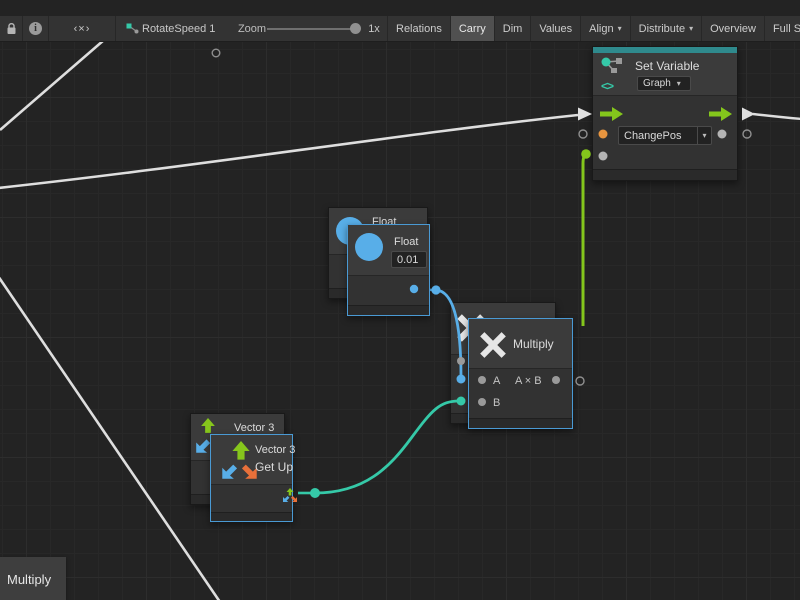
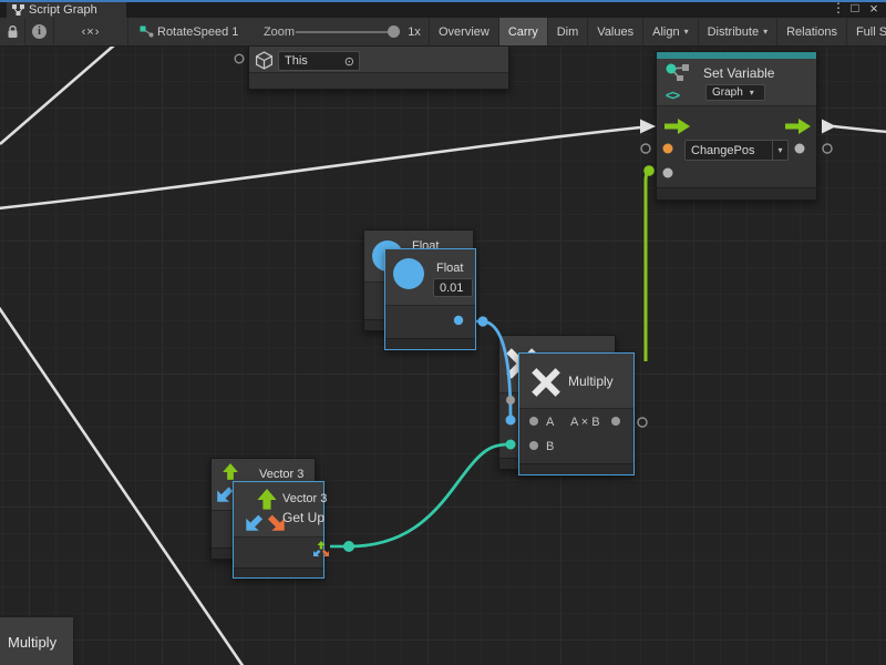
+ Script Graph
+ ⋮
+ □
+ ×
  i
  ‹×›
  RotateSpeed 1
  Zoom
  1x
- Relations
+ Overview
  Carry
  Dim
  Values
  Align
  ▾
  Distribute
  ▾
- Overview
+ Relations
  Float
  Vector 3
+ This
+ ⊙
  <>
  Set Variable
  Graph
  ▾
  ChangePos
  ▾
  Float
  0.01
  Multiply
  A
  A × B
  B
  Vector 3
  Get Up
  Multiply
